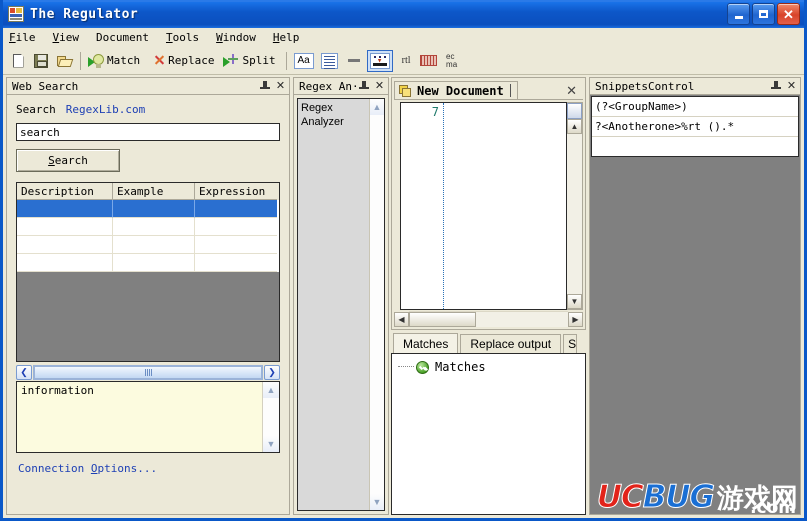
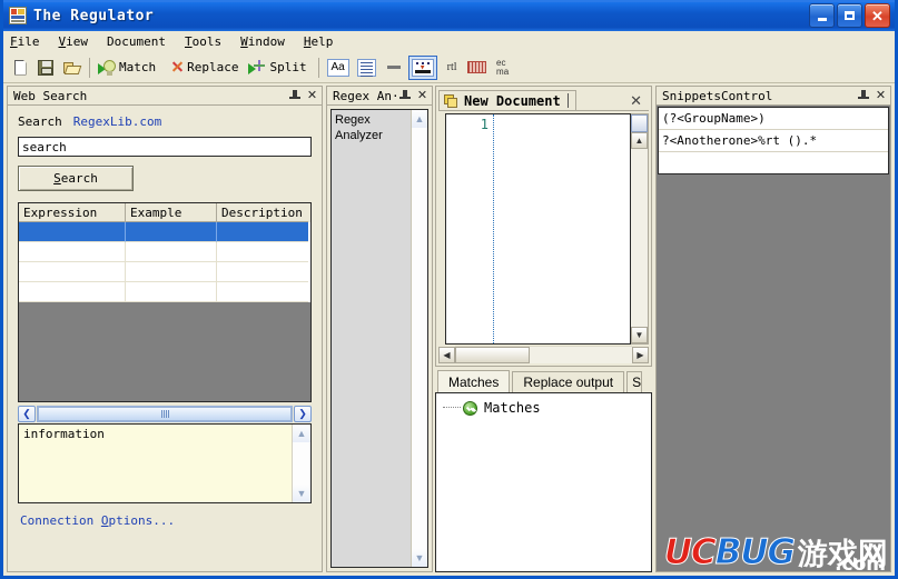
  The Regulator
  ✕
  File
  View
  Document
  Tools
  Window
  Help
  Match
  Replace
  Split
  Aa
  rtl
  ec
  ma
  Web Search
  ✕
  Search
  RegexLib.com
  search
  Search
- Description
+ Expression
  Example
- Expression
+ Description
  ❮
  ❯
  information
  ▲
  ▼
  Connection Options...
  Regex An·
  ✕
  Regex
  Analyzer
  ▲
  ▼
  New Document
  ✕
- 7
+ 1
  ▲
  ▼
  ◀
  ▶
  Matches
  Replace output
  S
  Matches
  SnippetsControl
  ✕
  (?<GroupName>)
  ?<Anotherone>%rt ().*
  UC
  BUG
  游戏网
  .com
